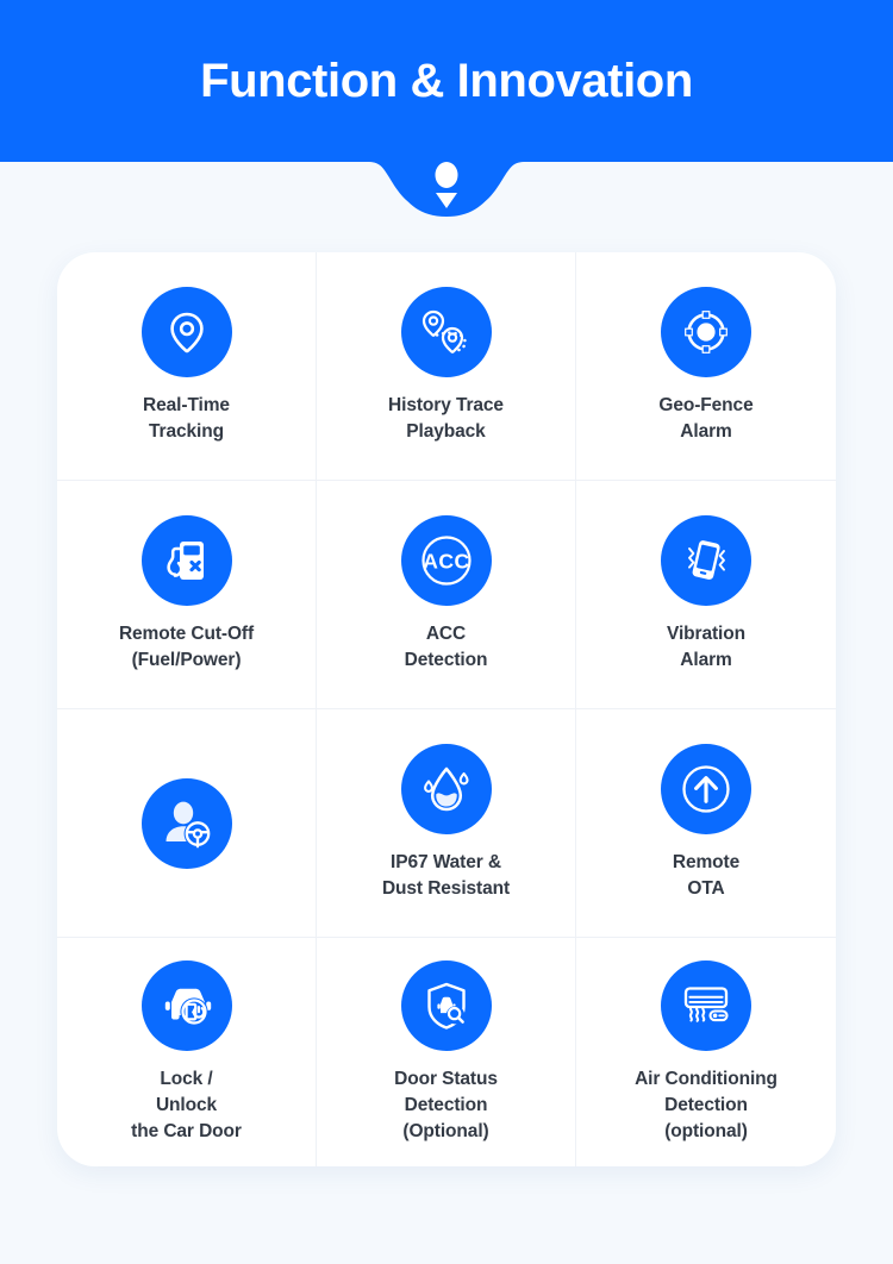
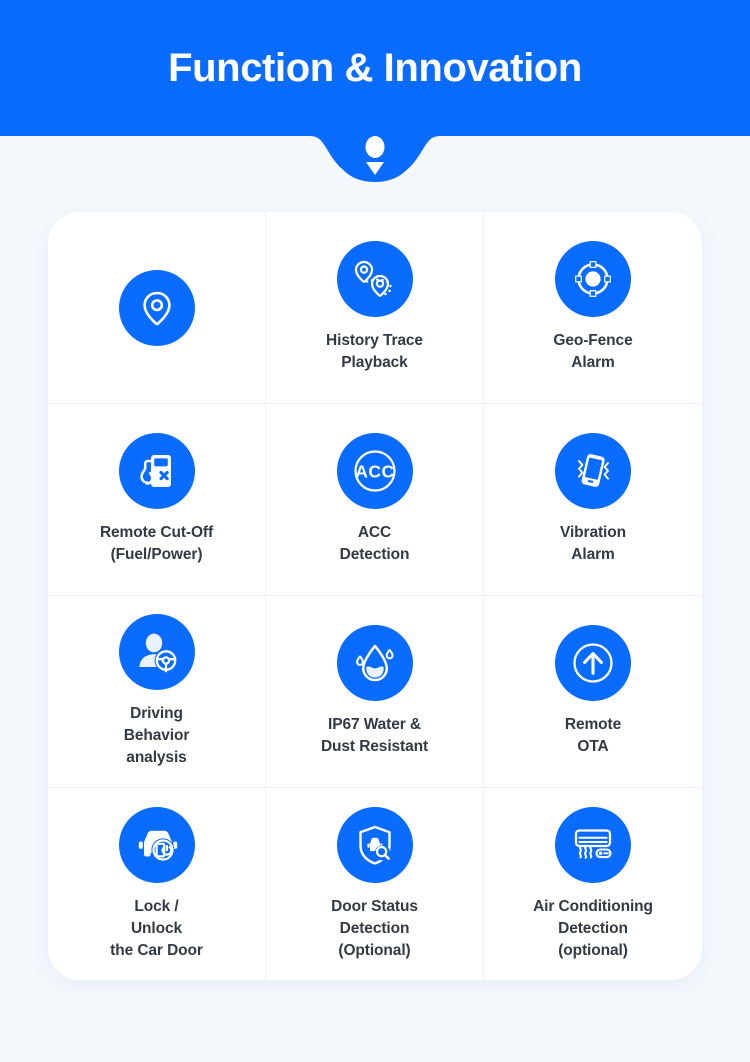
  Function & Innovation
- Real-Time
- Tracking
  History Trace
  Playback
  Geo-Fence
  Alarm
  Remote Cut-Off
  (Fuel/Power)
  ACC
  ACC
  Detection
  Vibration
  Alarm
+ Driving
+ Behavior
+ analysis
  IP67 Water &
  Dust Resistant
  Remote
  OTA
  Lock /
  Unlock
  the Car Door
  Door Status
  Detection
  (Optional)
  Air Conditioning
  Detection
  (optional)
